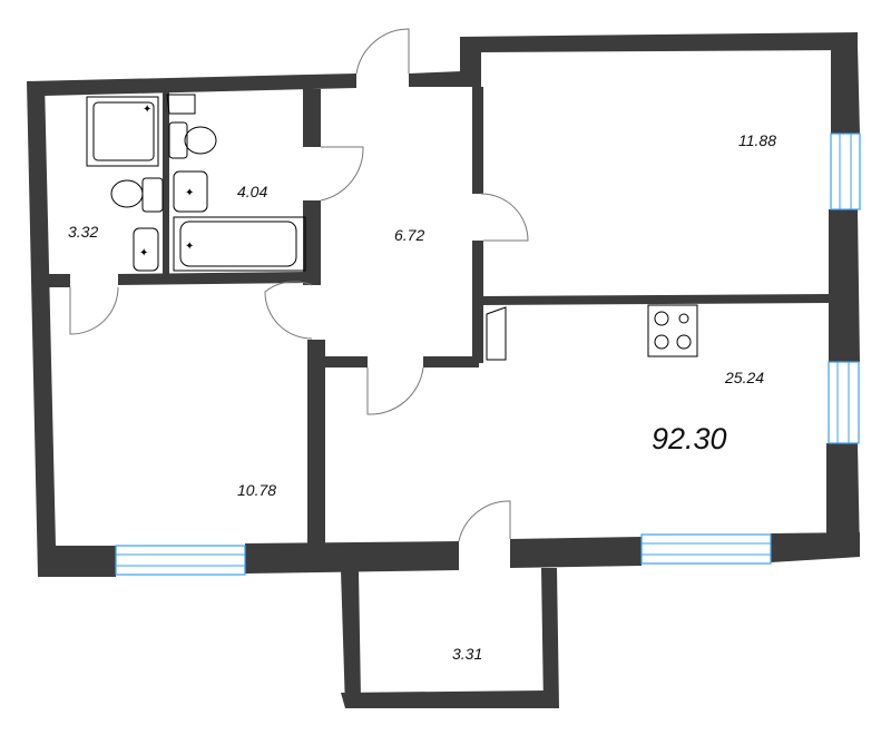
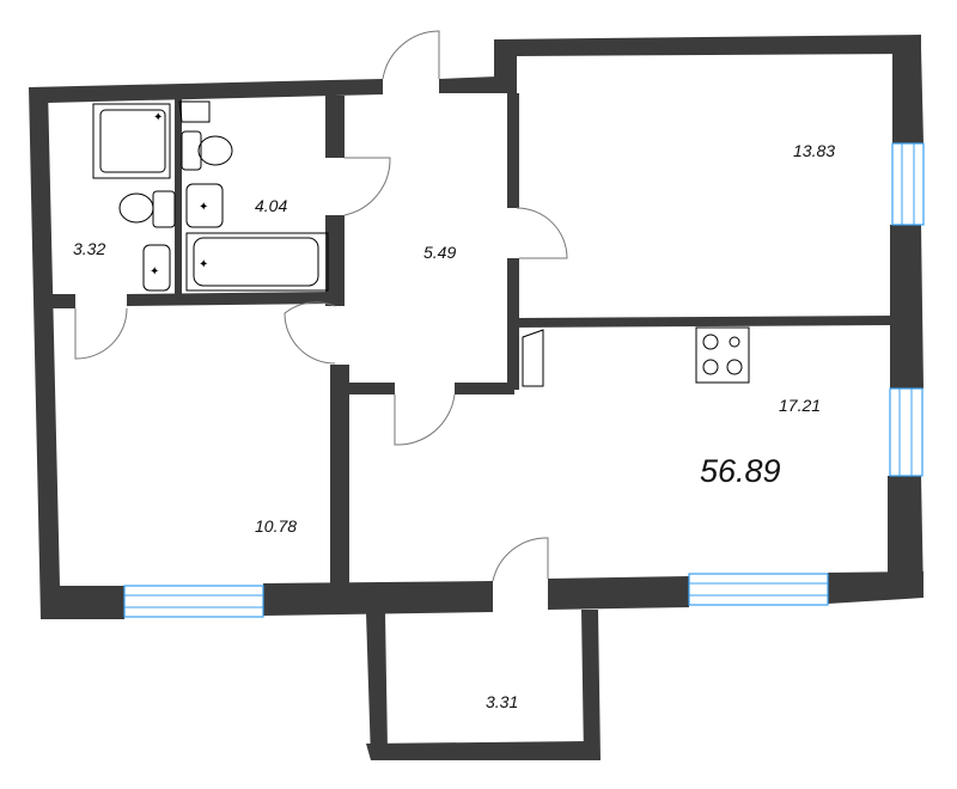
  ✦
  ✦
  ✦
  ✦
  3.32
  4.04
- 6.72
+ 5.49
- 11.88
+ 13.83
- 25.24
+ 17.21
  10.78
  3.31
- 92.30
+ 56.89
